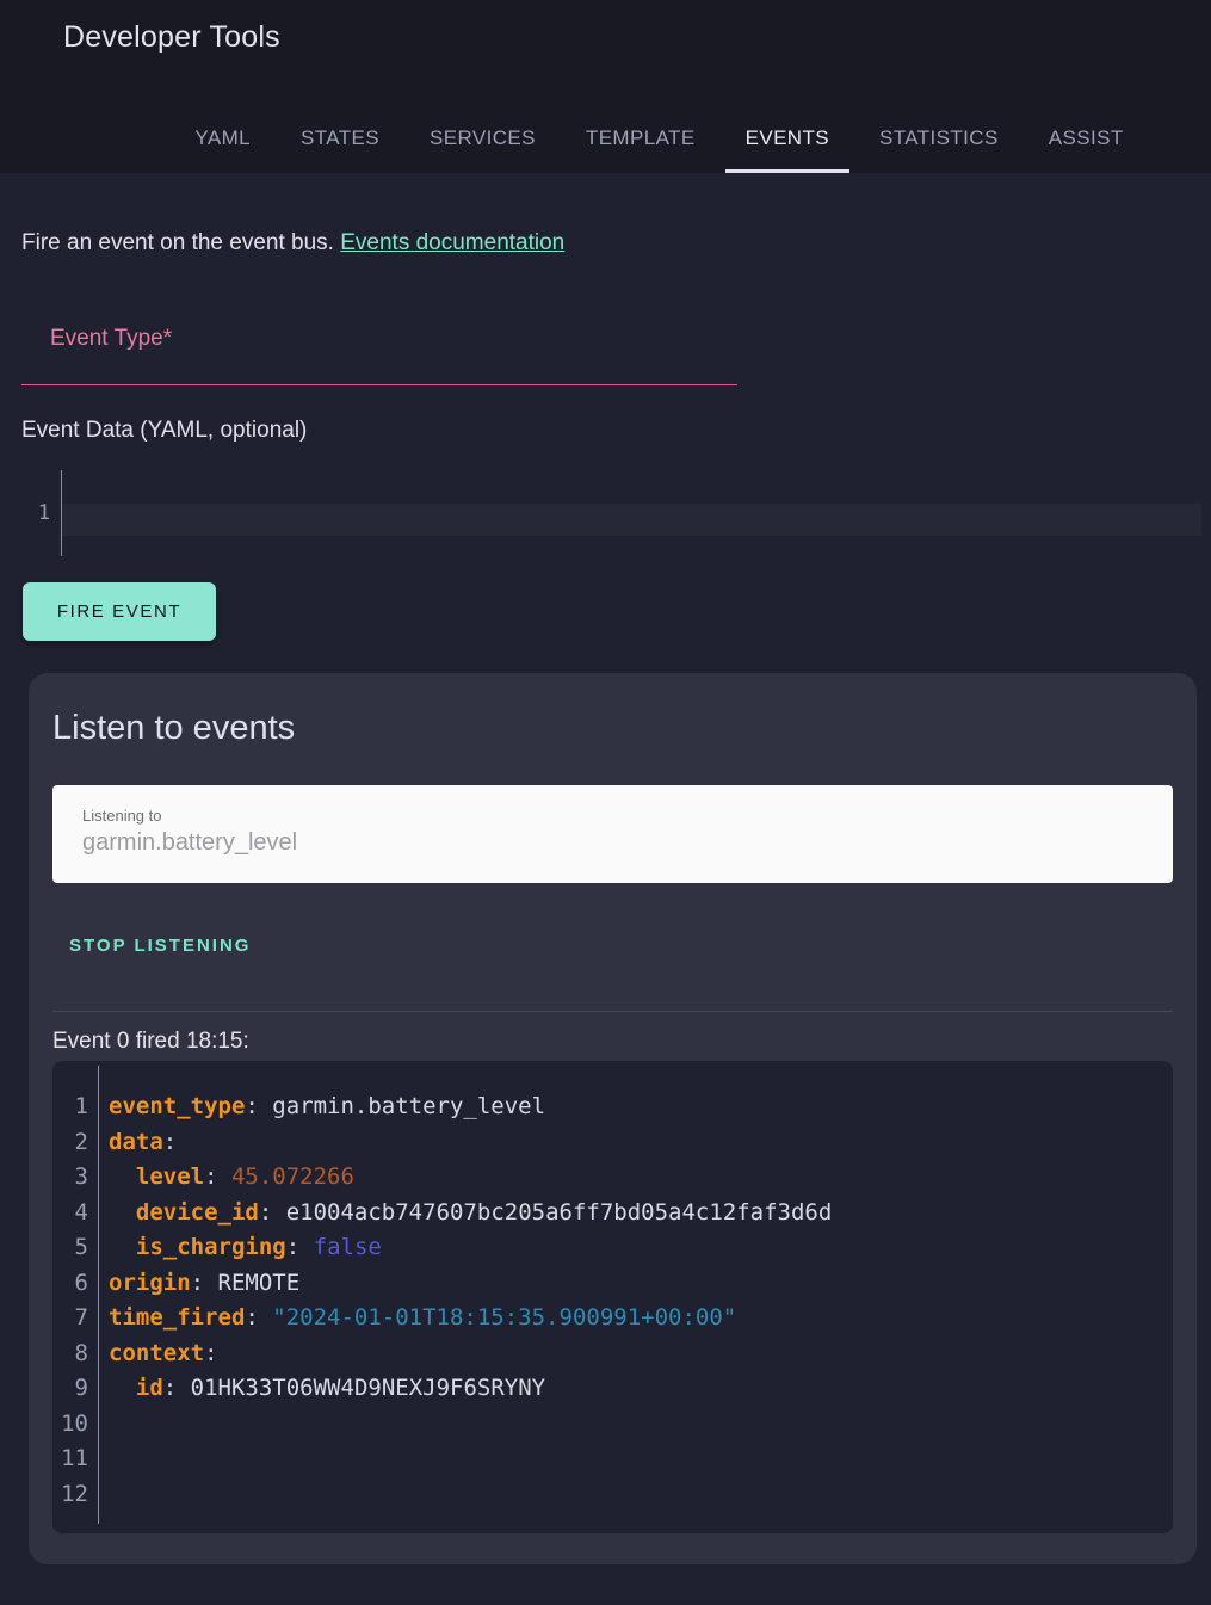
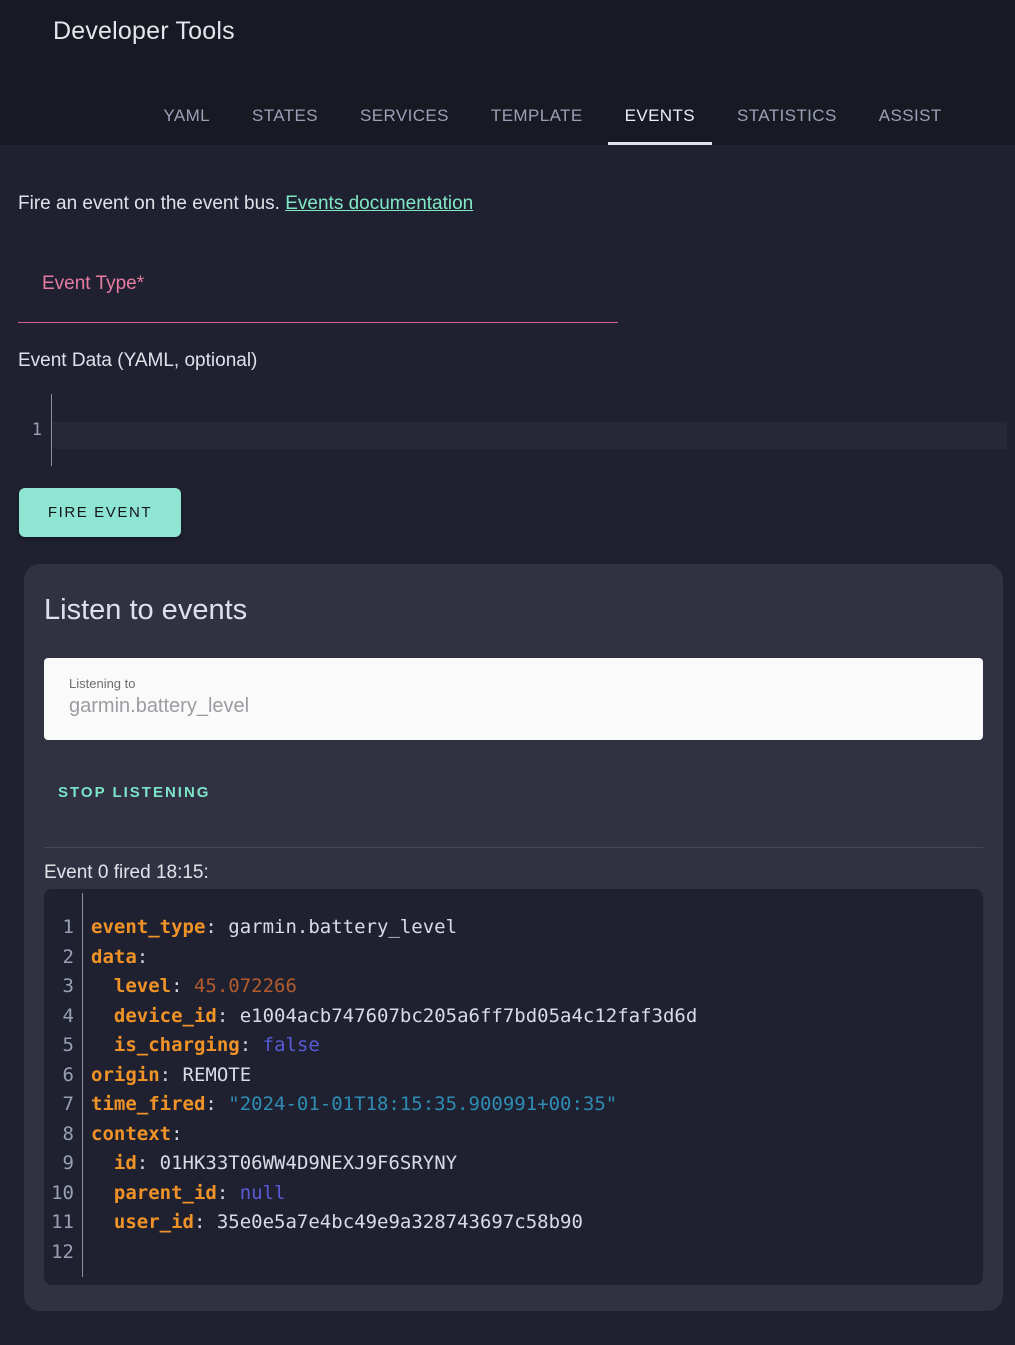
  Developer Tools
  YAML
  STATES
  SERVICES
  TEMPLATE
  EVENTS
  STATISTICS
  ASSIST
  Fire an event on the event bus. Events documentation
  Event Type*
  Event Data (YAML, optional)
  1
  FIRE EVENT
  Listen to events
  Listening to
  garmin.battery_level
  STOP LISTENING
  Event 0 fired 18:15:
  1
  event_type: garmin.battery_level
  2
  data:
  3
  level: 45.072266
  4
  device_id: e1004acb747607bc205a6ff7bd05a4c12faf3d6d
  5
  is_charging: false
  6
  origin: REMOTE
  7
- time_fired: "2024-01-01T18:15:35.900991+00:00"
+ time_fired: "2024-01-01T18:15:35.900991+00:35"
  8
  context:
  9
  id: 01HK33T06WW4D9NEXJ9F6SRYNY
  10
+ parent_id: null
  11
+ user_id: 35e0e5a7e4bc49e9a328743697c58b90
  12
